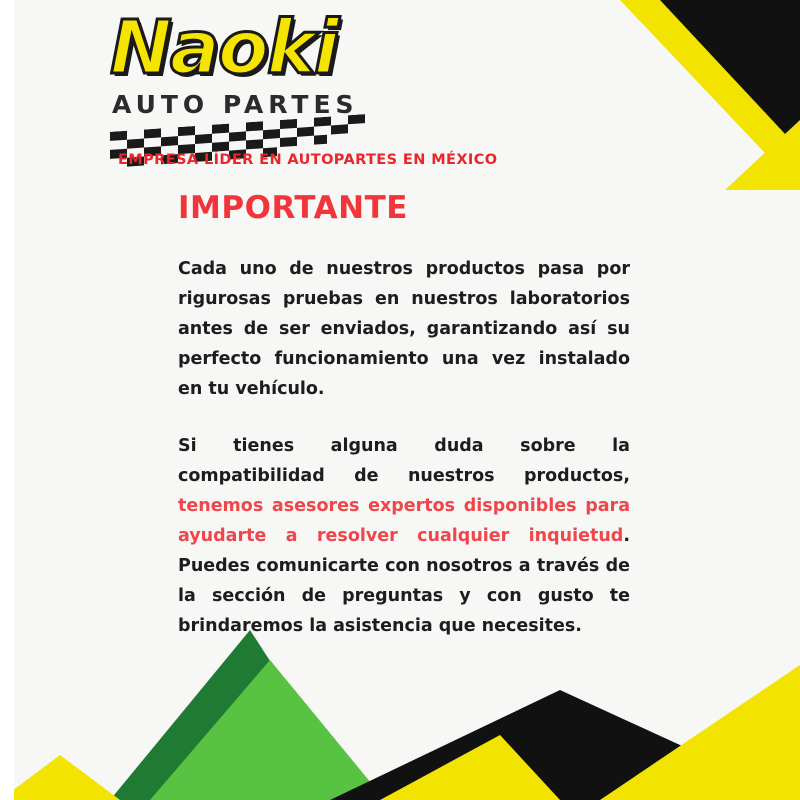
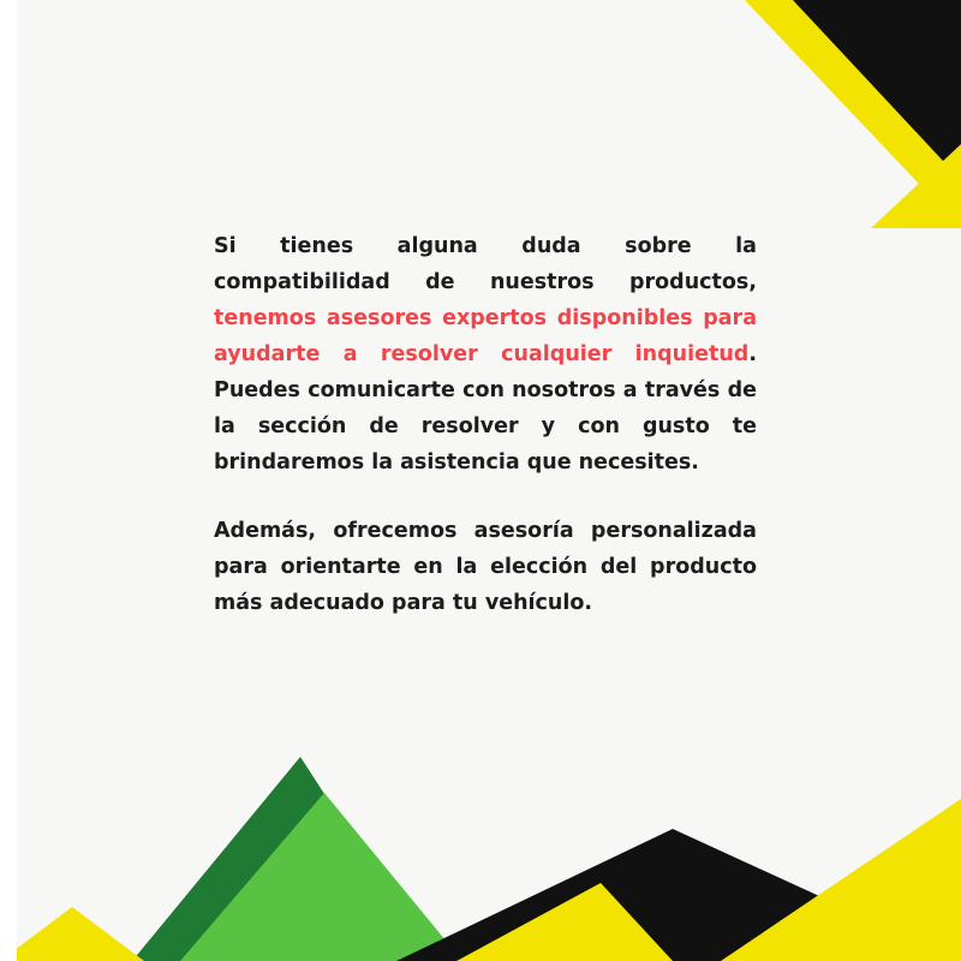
- Naoki
- AUTO PARTES
- EMPRESA LÍDER EN AUTOPARTES EN MÉXICO
- IMPORTANTE
- Cada uno de nuestros productos pasa por rigurosas pruebas en nuestros laboratorios antes de ser enviados, garantizando así su perfecto funcionamiento una vez instalado en tu vehículo.
- Si tienes alguna duda sobre la compatibilidad de nuestros productos, tenemos asesores expertos disponibles para ayudarte a resolver cualquier inquietud. Puedes comunicarte con nosotros a través de la sección de preguntas y con gusto te brindaremos la asistencia que necesites.
+ Si tienes alguna duda sobre la compatibilidad de nuestros productos, tenemos asesores expertos disponibles para ayudarte a resolver cualquier inquietud. Puedes comunicarte con nosotros a través de la sección de resolver y con gusto te brindaremos la asistencia que necesites.
+ Además, ofrecemos asesoría personalizada para orientarte en la elección del producto más adecuado para tu vehículo.
